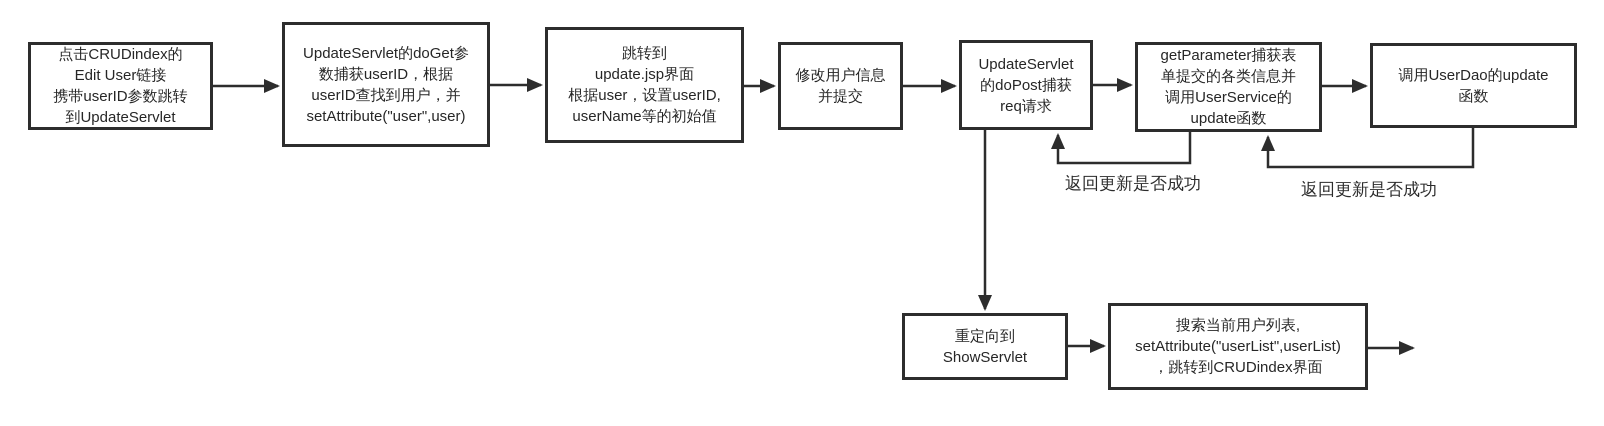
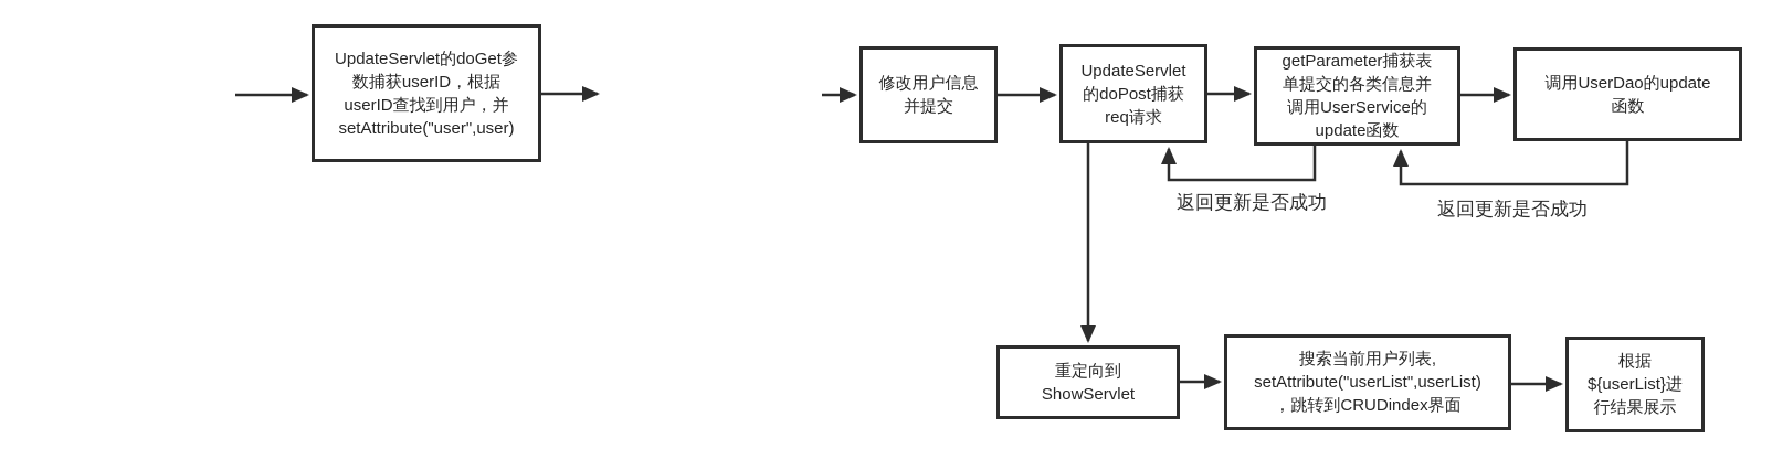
- 点击CRUDindex的
- Edit User链接
- 携带userID参数跳转
- 到UpdateServlet
  UpdateServlet的doGet参
  数捕获userID，根据
  userID查找到用户，并
  setAttribute("user",user)
- 跳转到
- update.jsp界面
- 根据user，设置userID,
- userName等的初始值
  修改用户信息
  并提交
  UpdateServlet
  的doPost捕获
  req请求
  getParameter捕获表
  单提交的各类信息并
  调用UserService的
  update函数
  调用UserDao的update
  函数
  重定向到
  ShowServlet
  搜索当前用户列表,
  setAttribute("userList",userList)
  ，跳转到CRUDindex界面
+ 根据
+ ${userList}进
+ 行结果展示
  返回更新是否成功
  返回更新是否成功
